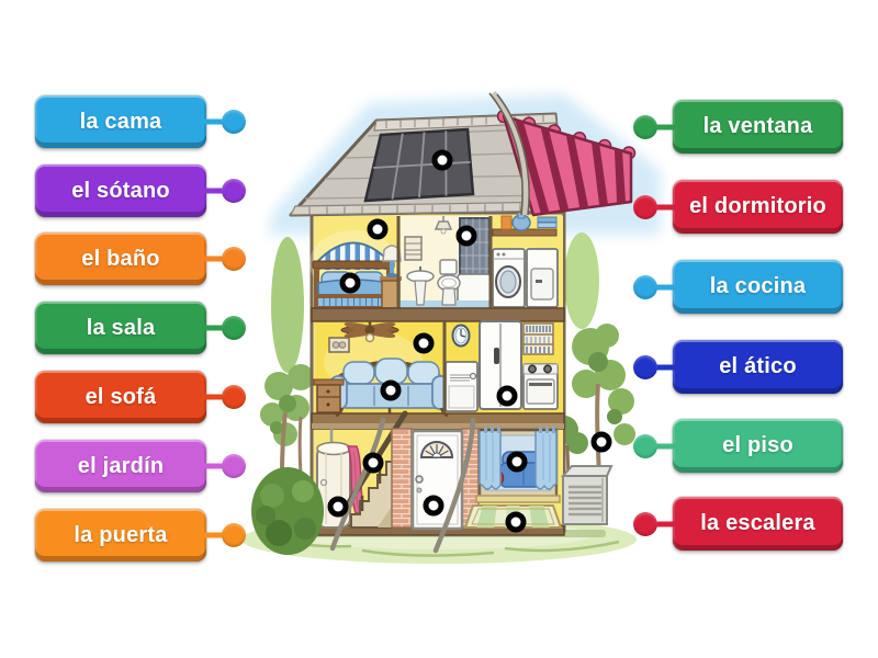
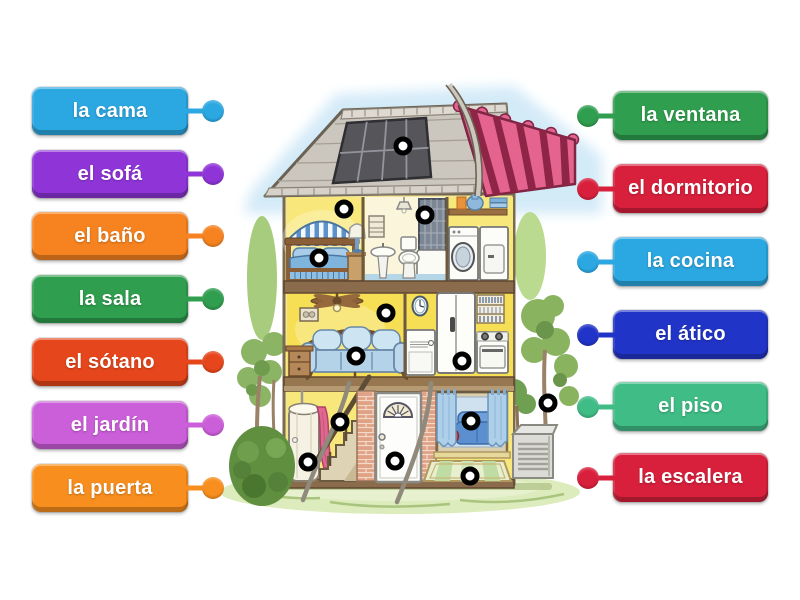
  la cama
- el sótano
+ el sofá
  el baño
  la sala
- el sofá
+ el sótano
  el jardín
  la puerta
  la ventana
  el dormitorio
  la cocina
  el ático
  el piso
  la escalera
